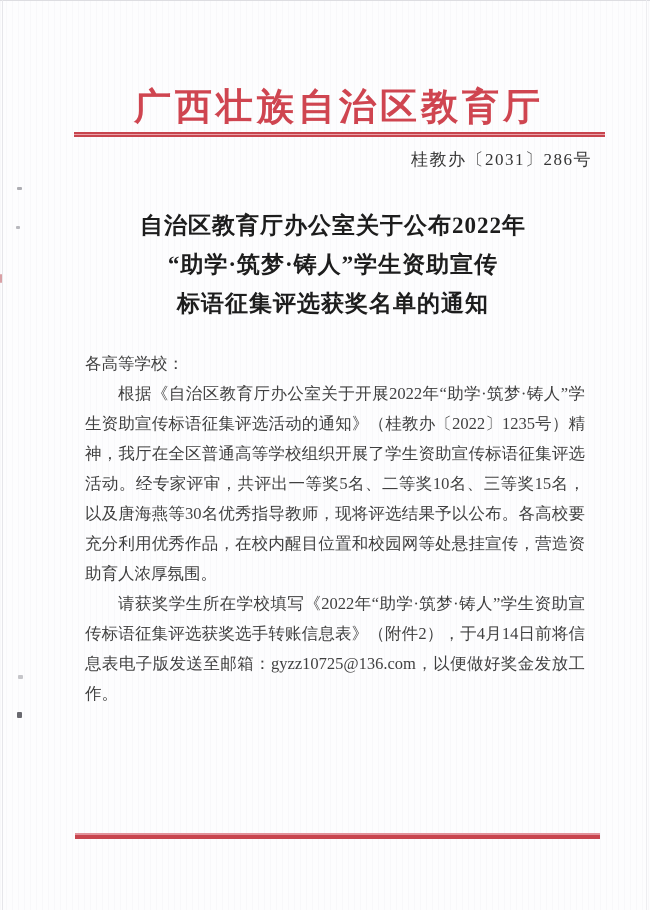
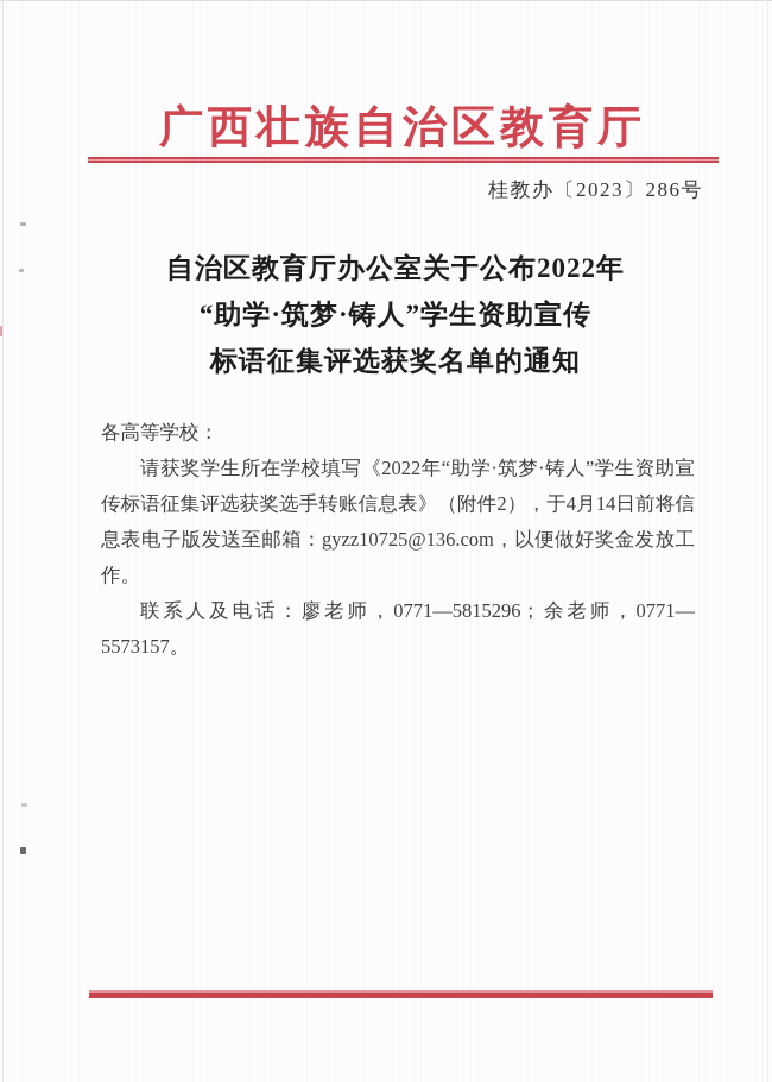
  广西壮族自治区教育厅
- 桂教办〔2031〕286号
+ 桂教办〔2023〕286号
  自治区教育厅办公室关于公布2022年
  “助学·筑梦·铸人”学生资助宣传
  标语征集评选获奖名单的通知
  各高等学校：
- 根据《自治区教育厅办公室关于开展2022年“助学·筑梦·铸人”学生资助宣传标语征集评选活动的通知》（桂教办〔2022〕1235号）精神，我厅在全区普通高等学校组织开展了学生资助宣传标语征集评选活动。经专家评审，共评出一等奖5名、二等奖10名、三等奖15名，以及唐海燕等30名优秀指导教师，现将评选结果予以公布。各高校要充分利用优秀作品，在校内醒目位置和校园网等处悬挂宣传，营造资助育人浓厚氛围。
  请获奖学生所在学校填写《2022年“助学·筑梦·铸人”学生资助宣传标语征集评选获奖选手转账信息表》（附件2），于4月14日前将信息表电子版发送至邮箱：gyzz10725@136.com，以便做好奖金发放工作。
+ 联系人及电话：廖老师，0771—5815296；余老师，0771—5573157。
